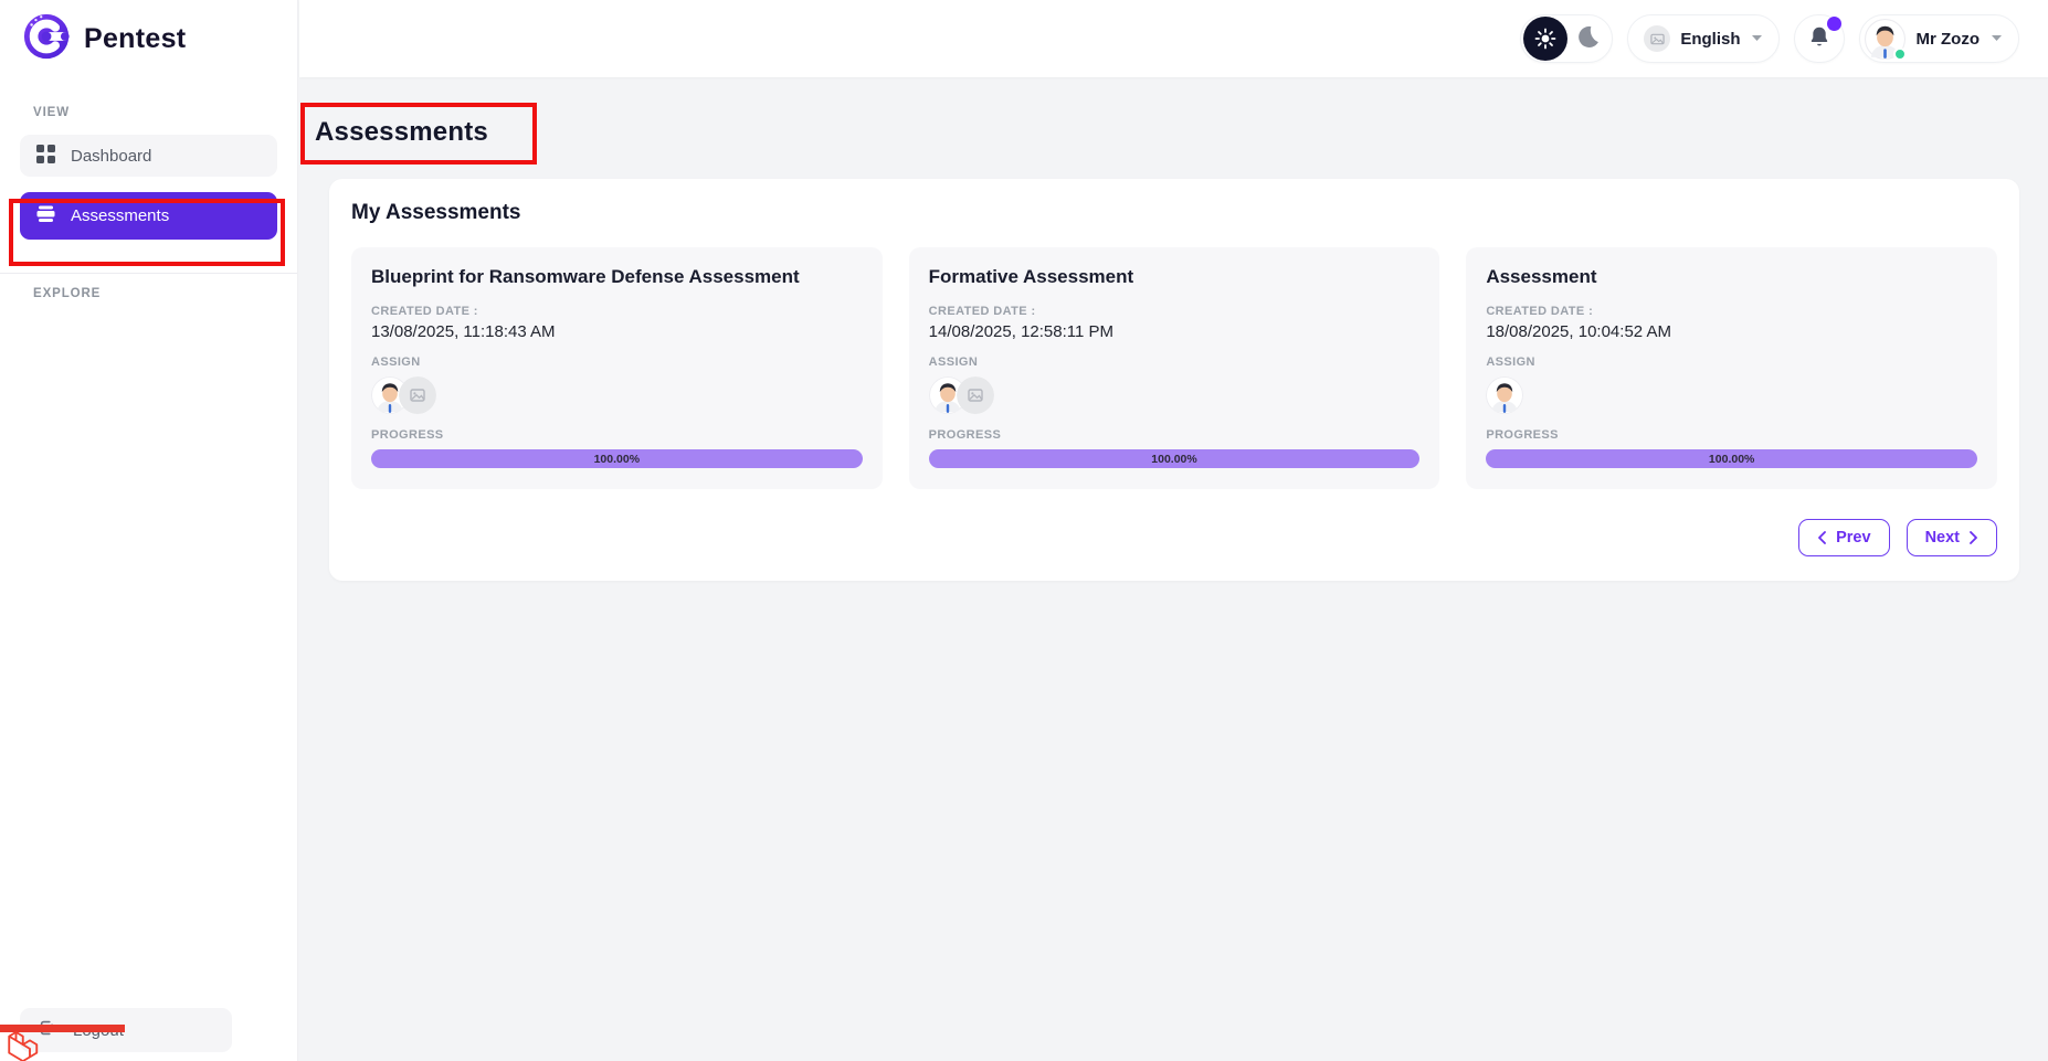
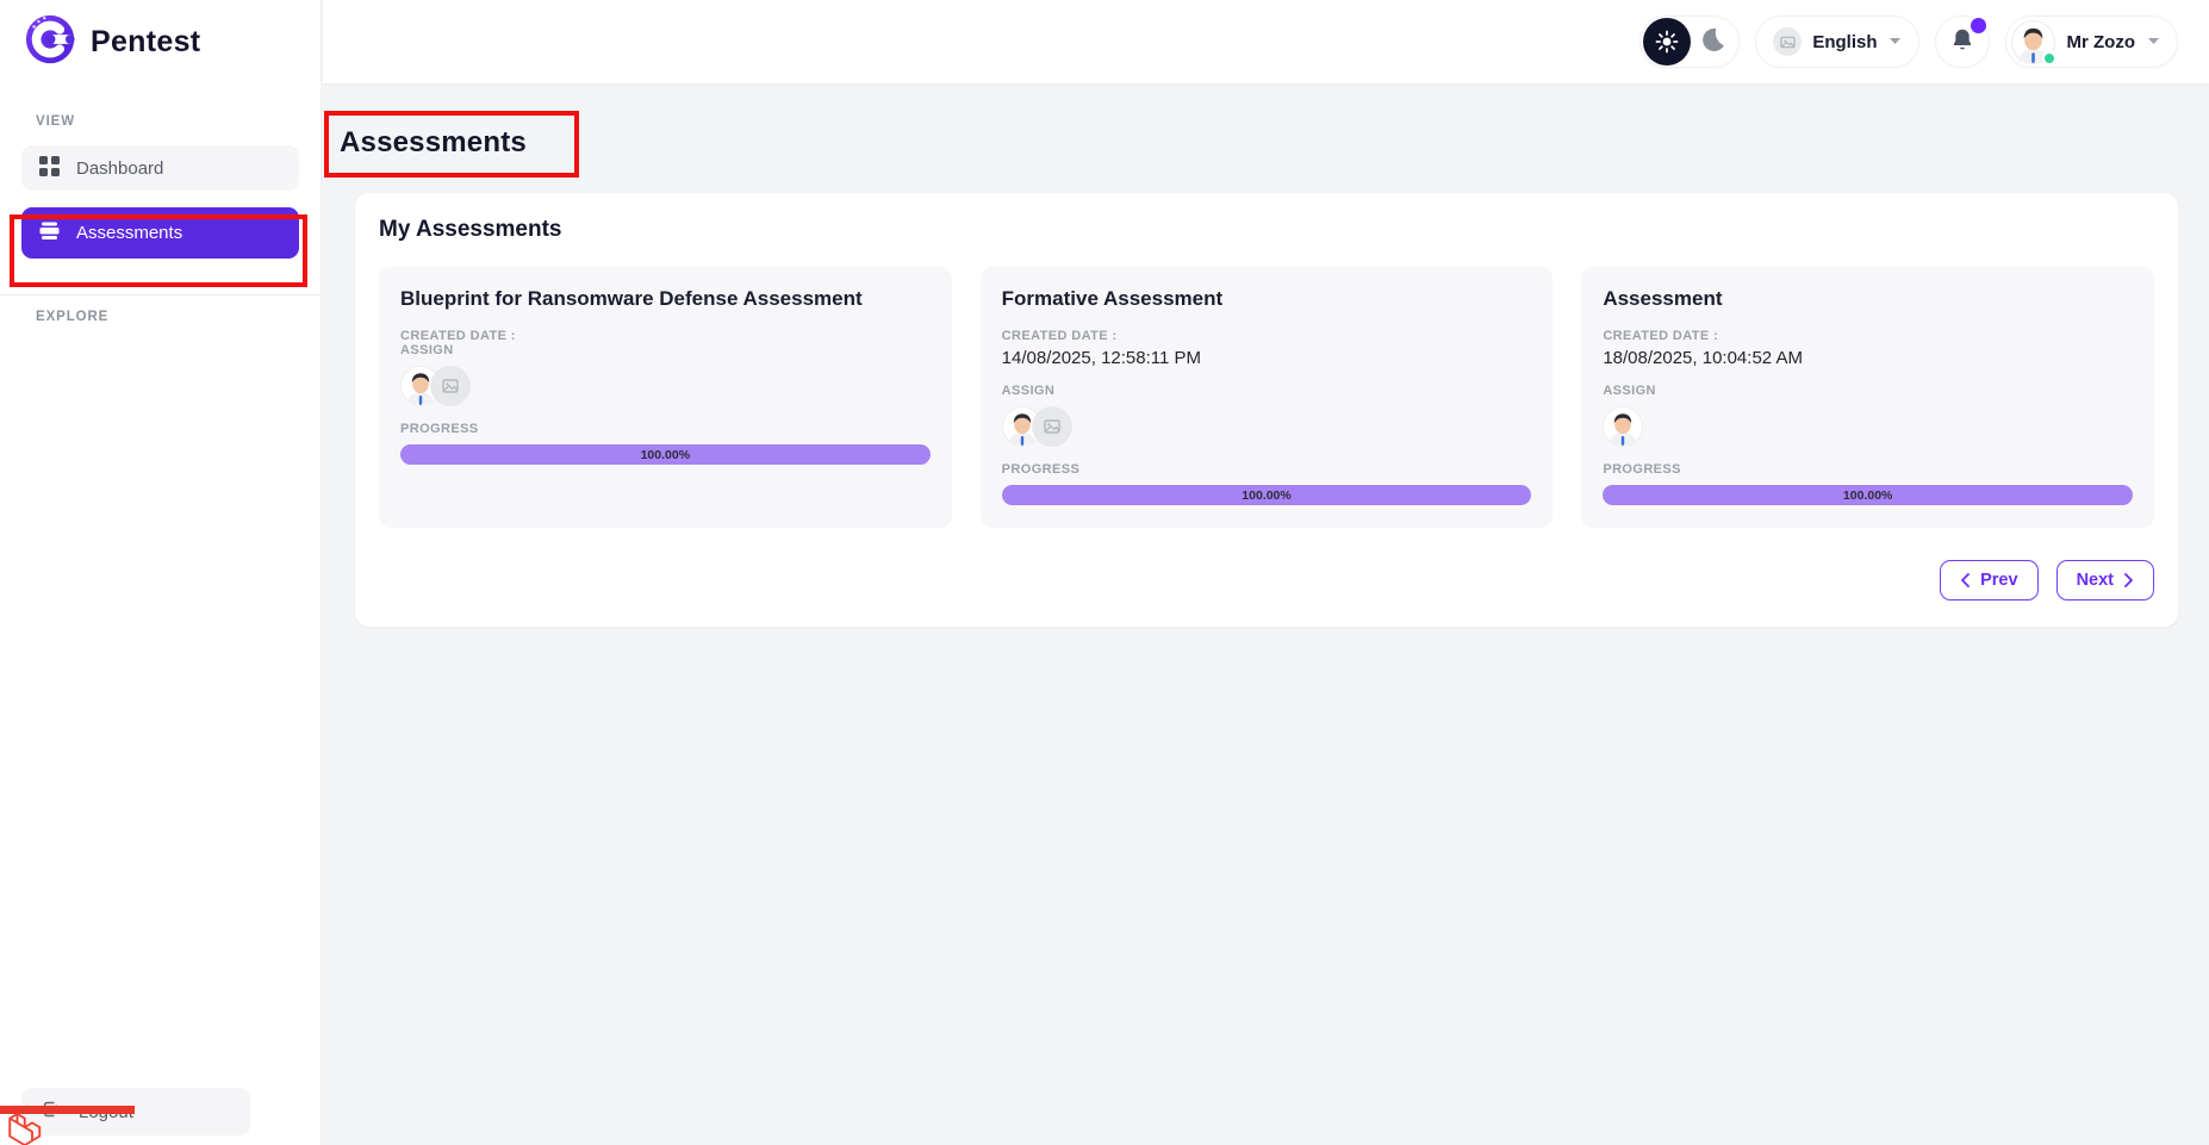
  Pentest
  VIEW
  Dashboard
  Assessments
  EXPLORE
  English
  Mr Zozo
  Assessments
  My Assessments
  Blueprint for Ransomware Defense Assessment
  CREATED DATE :
- 13/08/2025, 11:18:43 AM
  ASSIGN
  PROGRESS
  100.00%
  Formative Assessment
  CREATED DATE :
  14/08/2025, 12:58:11 PM
  ASSIGN
  PROGRESS
  100.00%
  Assessment
  CREATED DATE :
  18/08/2025, 10:04:52 AM
  ASSIGN
  PROGRESS
  100.00%
  Prev
  Next
